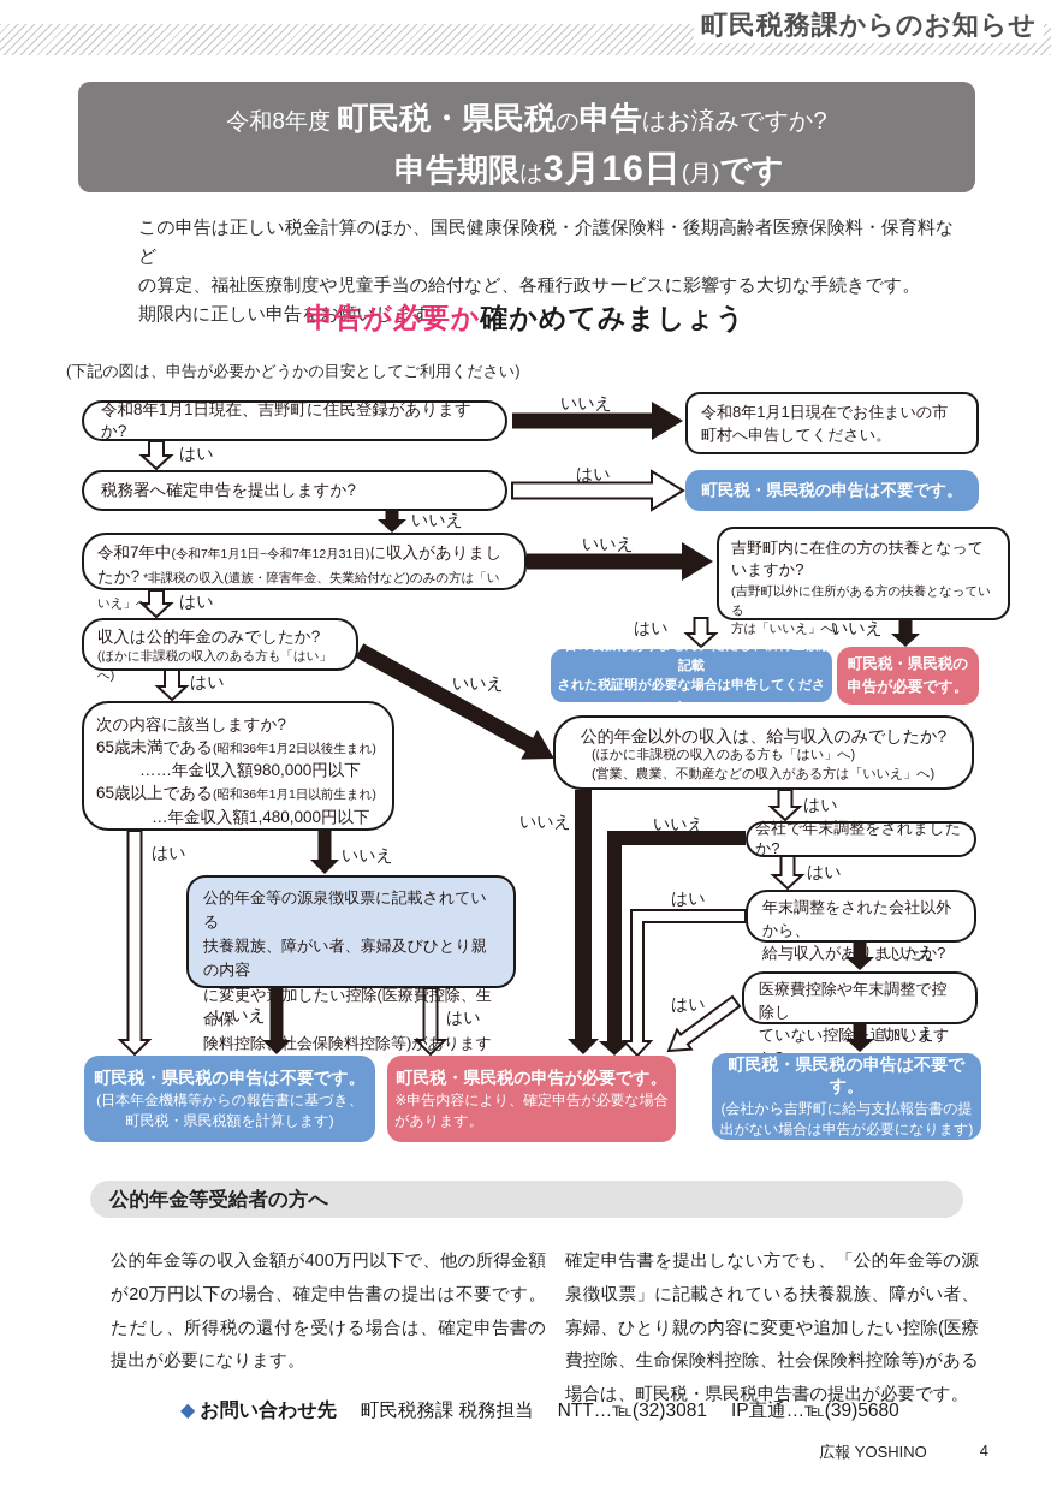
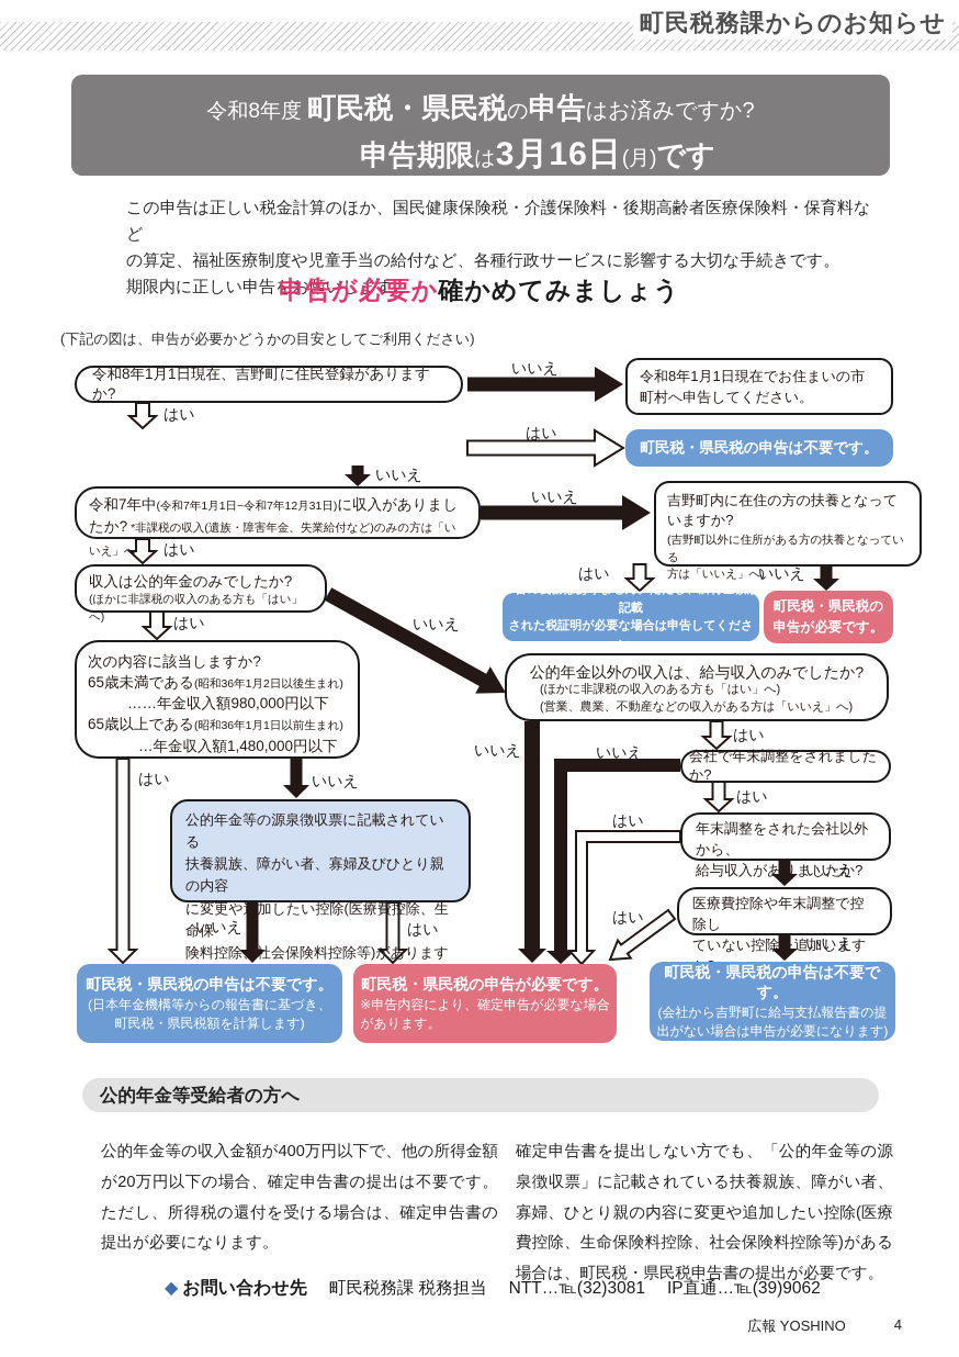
  町民税務課からのお知らせ
  令和8年度 町民税・県民税の申告はお済みですか?
  申告期限は3月16日(月)です
  この申告は正しい税金計算のほか、国民健康保険税・介護保険料・後期高齢者医療保険料・保育料など
  の算定、福祉医療制度や児童手当の給付など、各種行政サービスに影響する大切な手続きです。
  期限内に正しい申告をお願いします。
  申告が必要か確かめてみましょう
  (下記の図は、申告が必要かどうかの目安としてご利用ください)
  令和8年1月1日現在、吉野町に住民登録がありますか?
  令和8年1月1日現在でお住まいの市町村へ申告してください。
- 税務署へ確定申告を提出しますか?
  町民税・県民税の申告は不要です。
  令和7年中(令和7年1月1日~令和7年12月31日)に収入がありましたか? *非課税の収入(遺族・障害年金、失業給付など)のみの方は「いいえ」へ
  吉野町内に在住の方の扶養となっていますか?
  (吉野町以外に住所がある方の扶養となっている
  方は「いいえ」へ)
  申告の義務はありません。ただし、所得金額が記載
  された税証明が必要な場合は申告してください。
  町民税・県民税の
  申告が必要です。
  収入は公的年金のみでしたか?
  (ほかに非課税の収入のある方も「はい」へ)
  次の内容に該当しますか?
  65歳未満である(昭和36年1月2日以後生まれ)
  ……年金収入額980,000円以下
  65歳以上である(昭和36年1月1日以前生まれ)
  …年金収入額1,480,000円以下
  公的年金以外の収入は、給与収入のみでしたか?
  (ほかに非課税の収入のある方も「はい」へ)
  (営業、農業、不動産などの収入がある方は「いいえ」へ)
  会社で年末調整をされましたか?
  年末調整をされた会社以外から、
  給与収入がありましたか?
  医療費控除や年末調整で控除し
  ていない控除を追加します
  公的年金等の源泉徴収票に記載されている
  扶養親族、障がい者、寡婦及びひとり親の内容
  に変更や追加したい控除(医療費控除、生命保
  険料控除、社会保険料控除等)があります
  町民税・県民税の申告は不要です。
  (日本年金機構等からの報告書に基づき、
  町民税・県民税額を計算します)
  町民税・県民税の申告が必要です。
  ※申告内容により、確定申告が必要な場合
  があります。
  町民税・県民税の申告は不要です。
  (会社から吉野町に給与支払報告書の提
  出がない場合は申告が必要になります)
  いいえ
  はい
  はい
  いいえ
  いいえ
  はい
  はい
  いいえ
  はい
  いいえ
  はい
  いいえ
  いいえ
  はい
  はい
  いいえ
  いいえ
  はい
  はい
  いいえ
  はい
  いいえ
  公的年金等受給者の方へ
  公的年金等の収入金額が400万円以下で、他の所得金額が20万円以下の場合、確定申告書の提出は不要です。ただし、所得税の還付を受ける場合は、確定申告書の提出が必要になります。
  確定申告書を提出しない方でも、「公的年金等の源泉徴収票」に記載されている扶養親族、障がい者、寡婦、ひとり親の内容に変更や追加したい控除(医療費控除、生命保険料控除、社会保険料控除等)がある場合は、町民税・県民税申告書の提出が必要です。
  ◆
  お問い合わせ先
  町民税務課 税務担当
  NTT…℡(32)3081
- IP直通…℡(39)5680
+ IP直通…℡(39)9062
  広報 YOSHINO
  4
